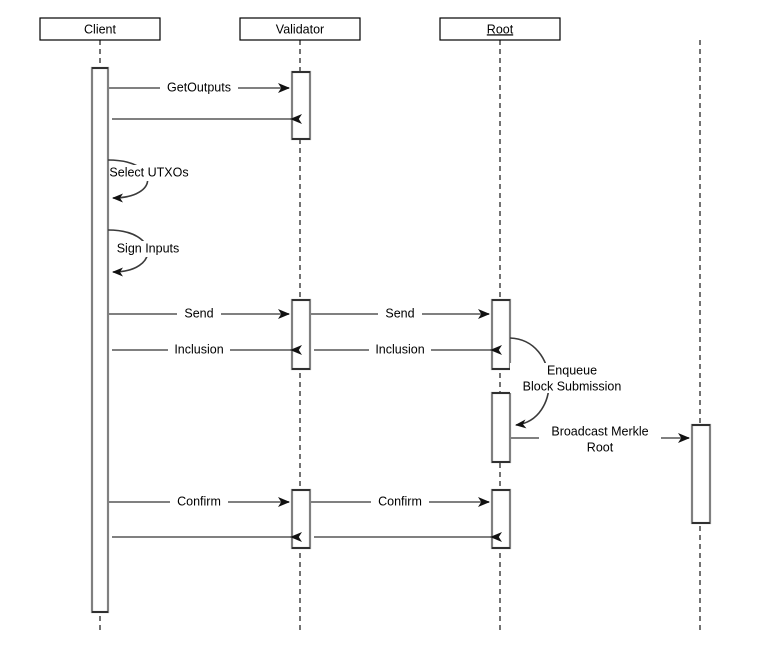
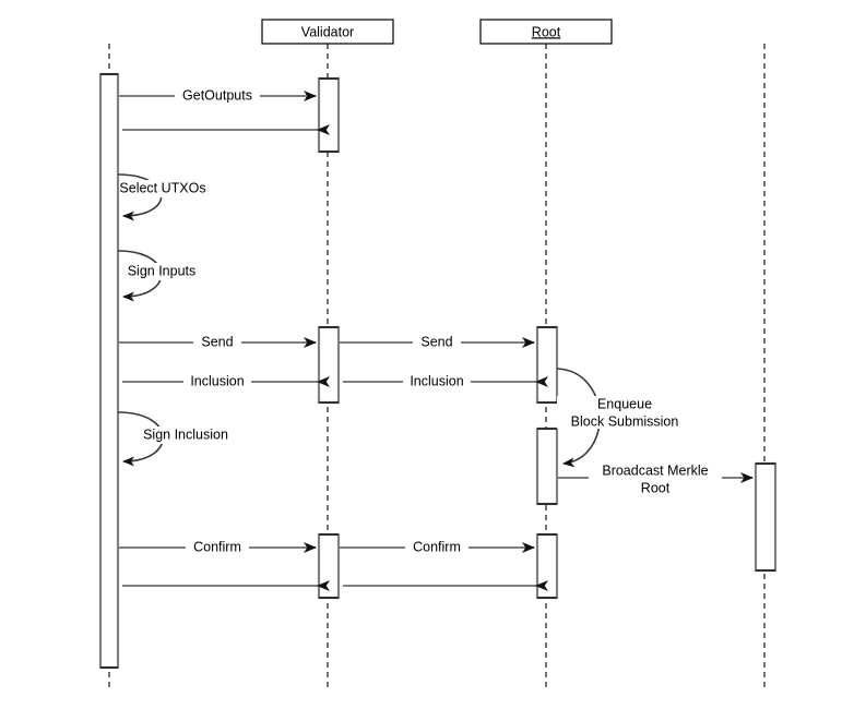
  GetOutputs
  Send
  Send
  Inclusion
  Inclusion
  Broadcast Merkle
  Root
  Confirm
  Confirm
  Select UTXOs
  Sign Inputs
+ Sign Inclusion
  Enqueue
  Block Submission
- Client
  Validator
  Root
